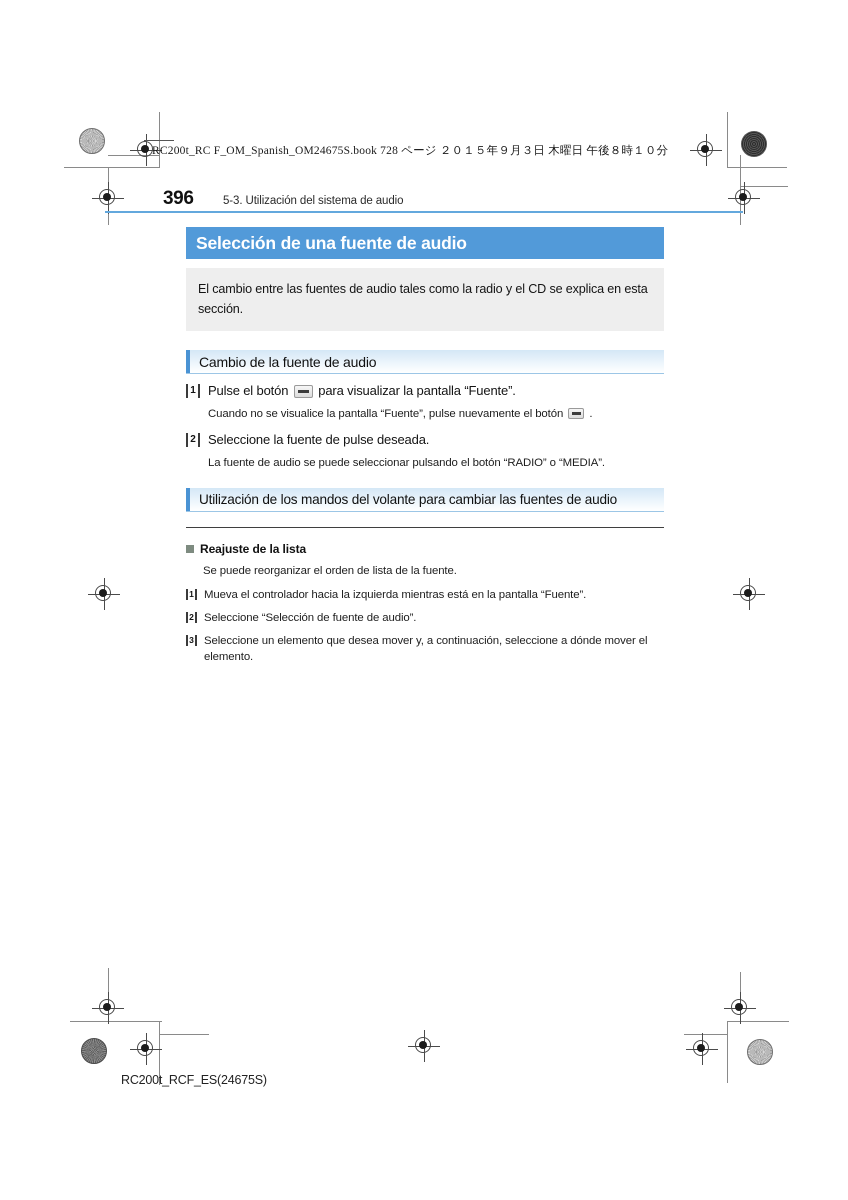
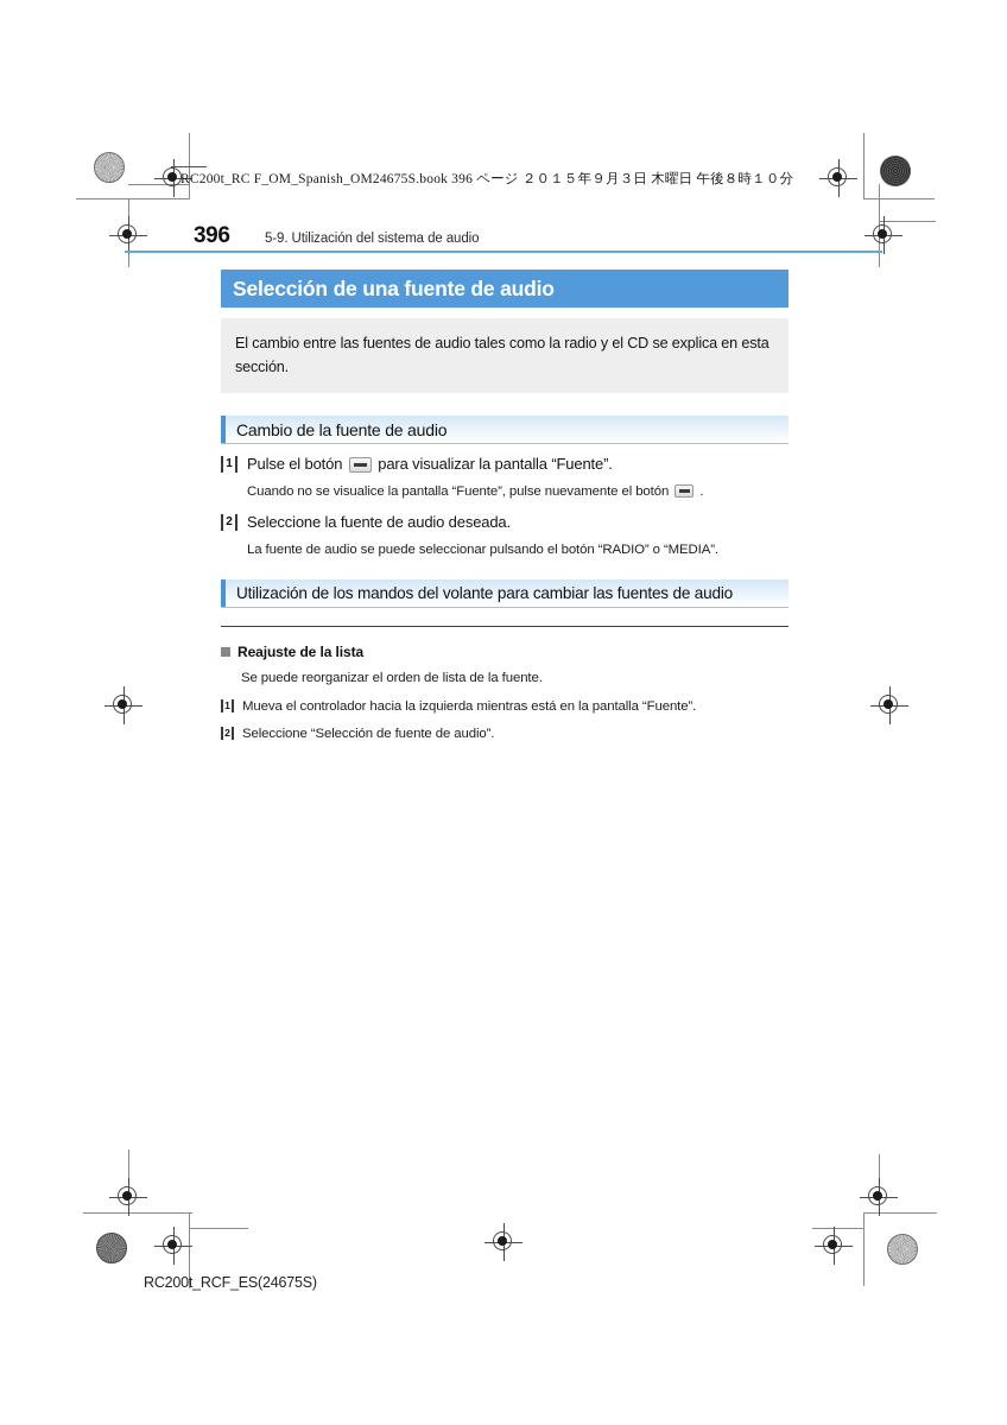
- RC200t_RC F_OM_Spanish_OM24675S.book 728 ページ ２０１５年９月３日 木曜日 午後８時１０分
+ RC200t_RC F_OM_Spanish_OM24675S.book 396 ページ ２０１５年９月３日 木曜日 午後８時１０分
  396
- 5-3. Utilización del sistema de audio
+ 5-9. Utilización del sistema de audio
  Selección de una fuente de audio
  El cambio entre las fuentes de audio tales como la radio y el CD se explica en esta sección.
  Cambio de la fuente de audio
  1
  Pulse el botón para visualizar la pantalla “Fuente”.
  Cuando no se visualice la pantalla “Fuente”, pulse nuevamente el botón .
  2
- Seleccione la fuente de pulse deseada.
+ Seleccione la fuente de audio deseada.
  La fuente de audio se puede seleccionar pulsando el botón “RADIO” o “MEDIA”.
  Utilización de los mandos del volante para cambiar las fuentes de audio
  Reajuste de la lista
  Se puede reorganizar el orden de lista de la fuente.
  1
  Mueva el controlador hacia la izquierda mientras está en la pantalla “Fuente”.
  2
  Seleccione “Selección de fuente de audio”.
- 3
- Seleccione un elemento que desea mover y, a continuación, seleccione a dónde mover el elemento.
  RC200t_RCF_ES(24675S)
